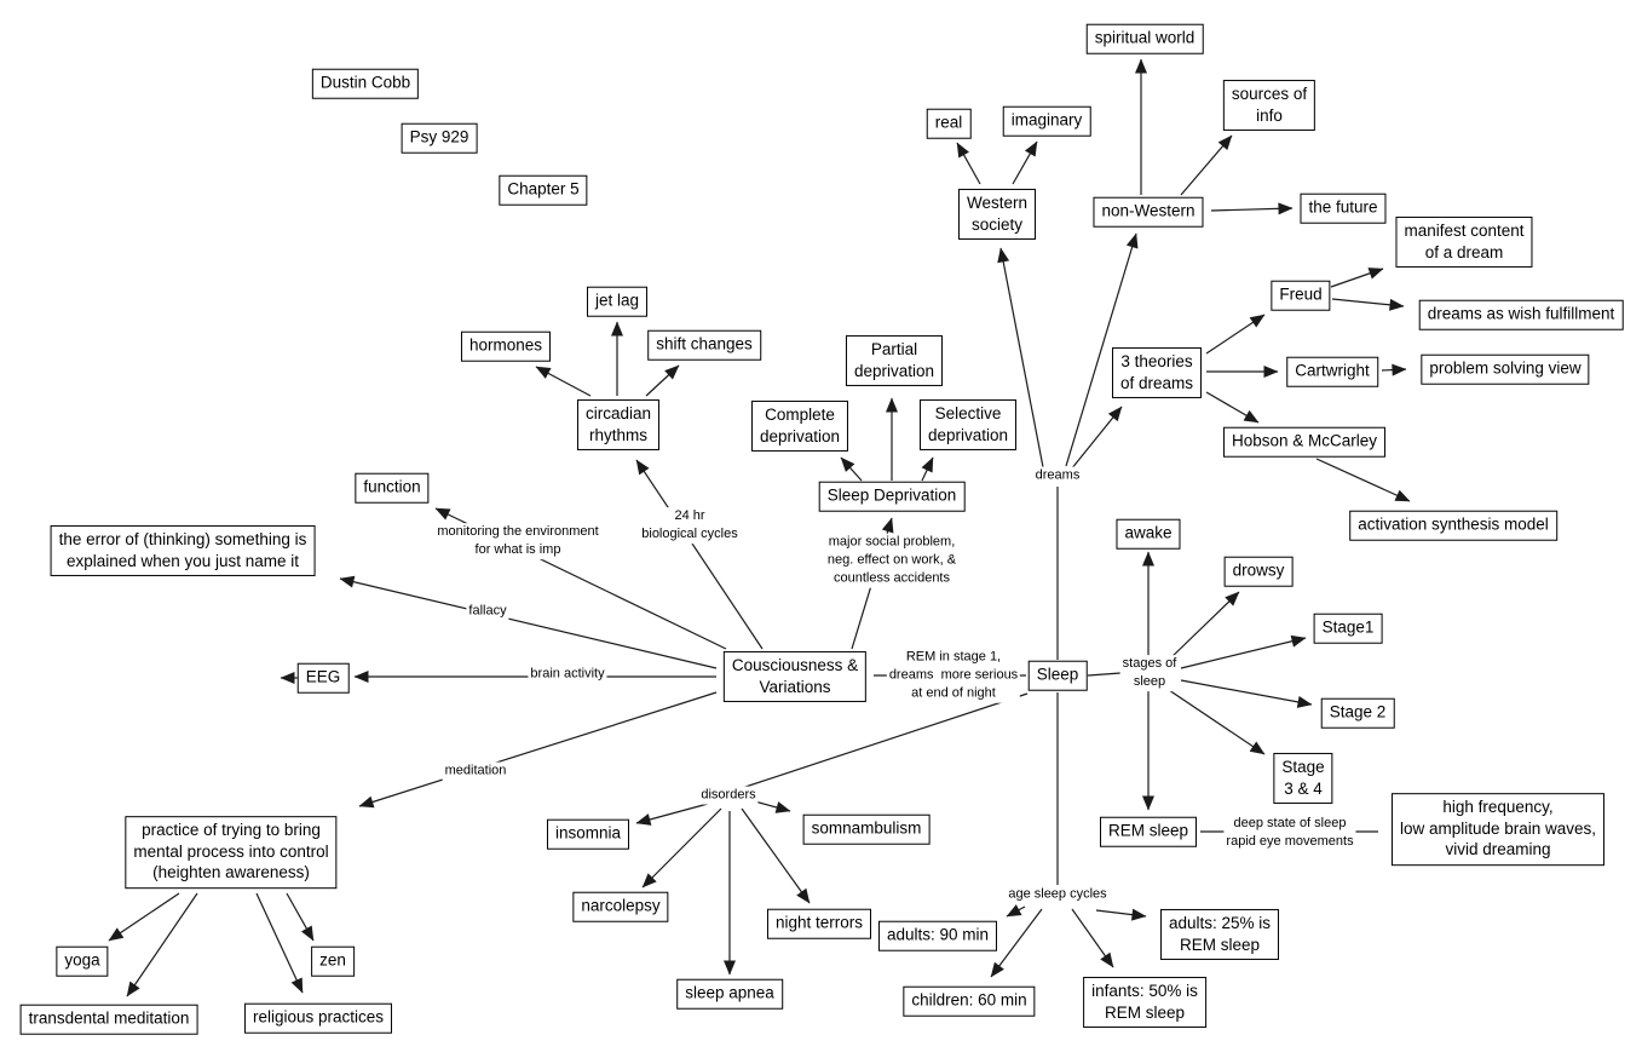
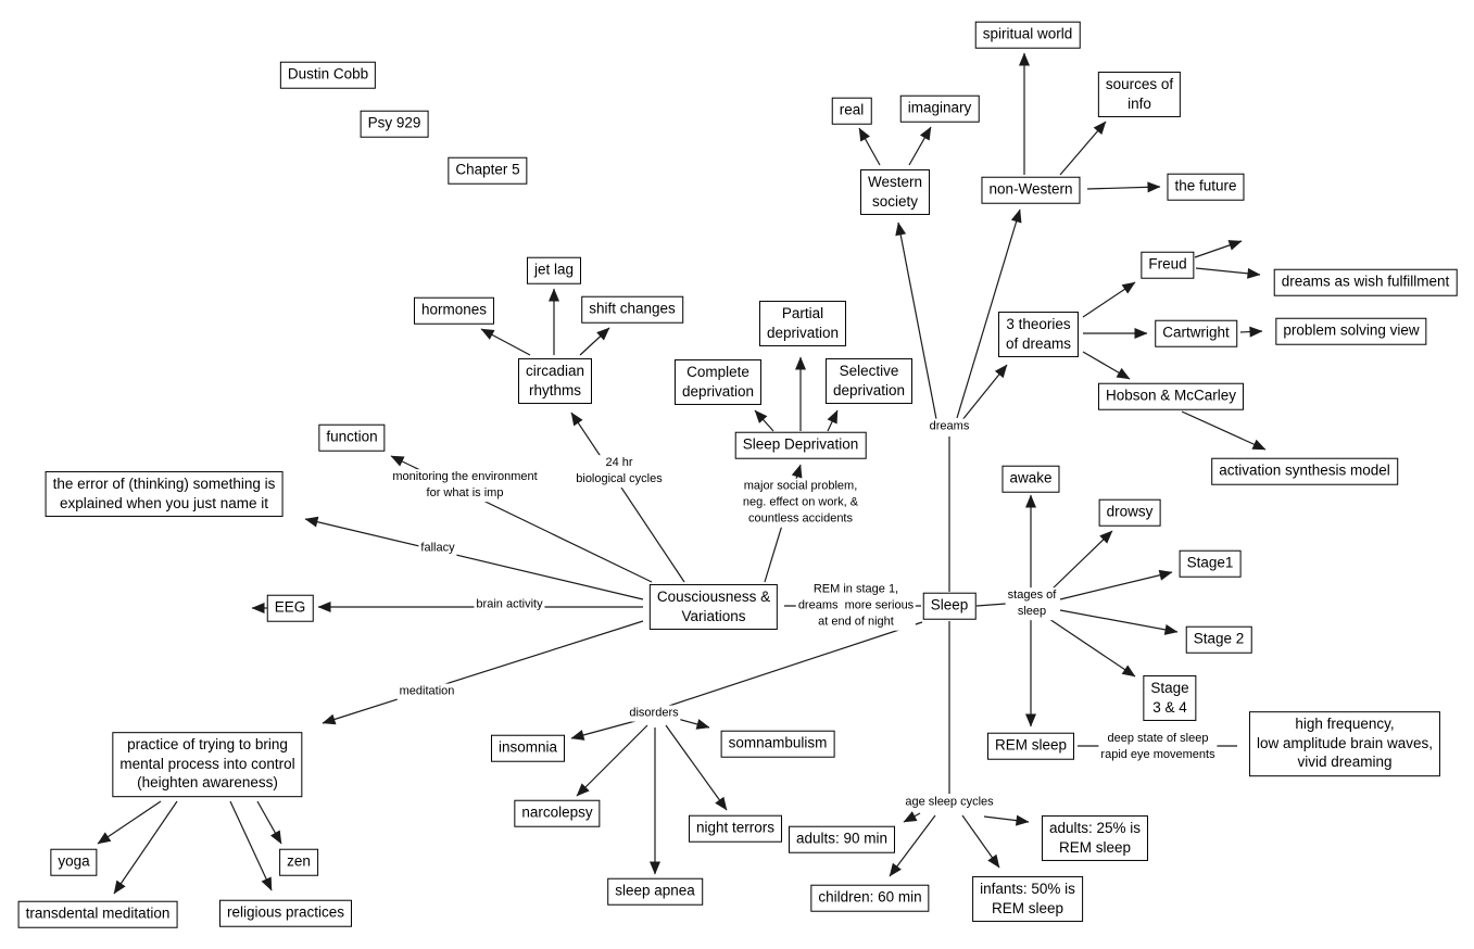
  Dustin Cobb
  Psy 929
  Chapter 5
  spiritual world
  real
  imaginary
  sources of
  info
  Western
  society
  non-Western
  the future
- manifest content
- of a dream
  Freud
  dreams as wish fulfillment
  3 theories
  of dreams
  Cartwright
  problem solving view
  Hobson & McCarley
  activation synthesis model
  jet lag
  hormones
  shift changes
  circadian
  rhythms
  Partial
  deprivation
  Complete
  deprivation
  Selective
  deprivation
  Sleep Deprivation
  function
  the error of (thinking) something is
  explained when you just name it
  EEG
  Cousciousness &
  Variations
  Sleep
  awake
  drowsy
  Stage1
  Stage 2
  Stage
  3 & 4
  REM sleep
  high frequency,
  low amplitude brain waves,
  vivid dreaming
  practice of trying to bring
  mental process into control
  (heighten awareness)
  yoga
  zen
  transdental meditation
  religious practices
  insomnia
  narcolepsy
  somnambulism
  night terrors
  sleep apnea
  adults: 90 min
  children: 60 min
  adults: 25% is
  REM sleep
  infants: 50% is
  REM sleep
  monitoring the environment
  for what is imp
  24 hr
  biological cycles
  fallacy
  brain activity
  meditation
  disorders
  REM in stage 1,
  dreams more serious
  at end of night
  major social problem,
  neg. effect on work, &
  countless accidents
  dreams
  stages of
  sleep
  deep state of sleep
  rapid eye movements
  age sleep cycles
